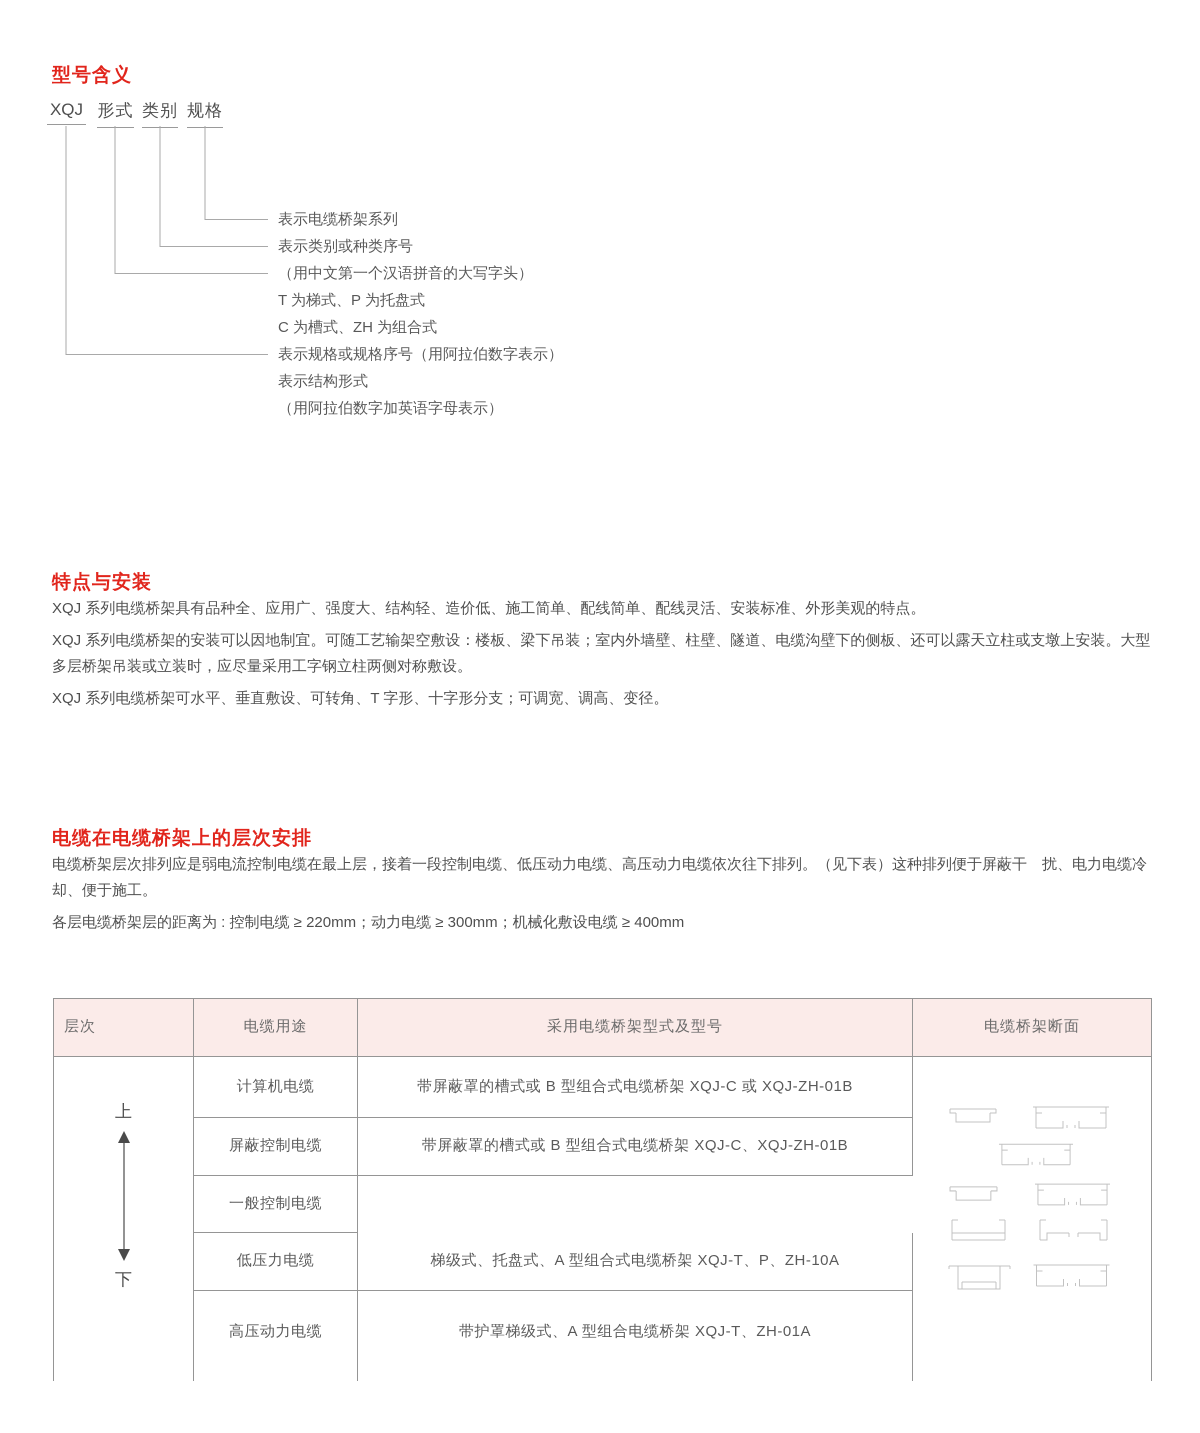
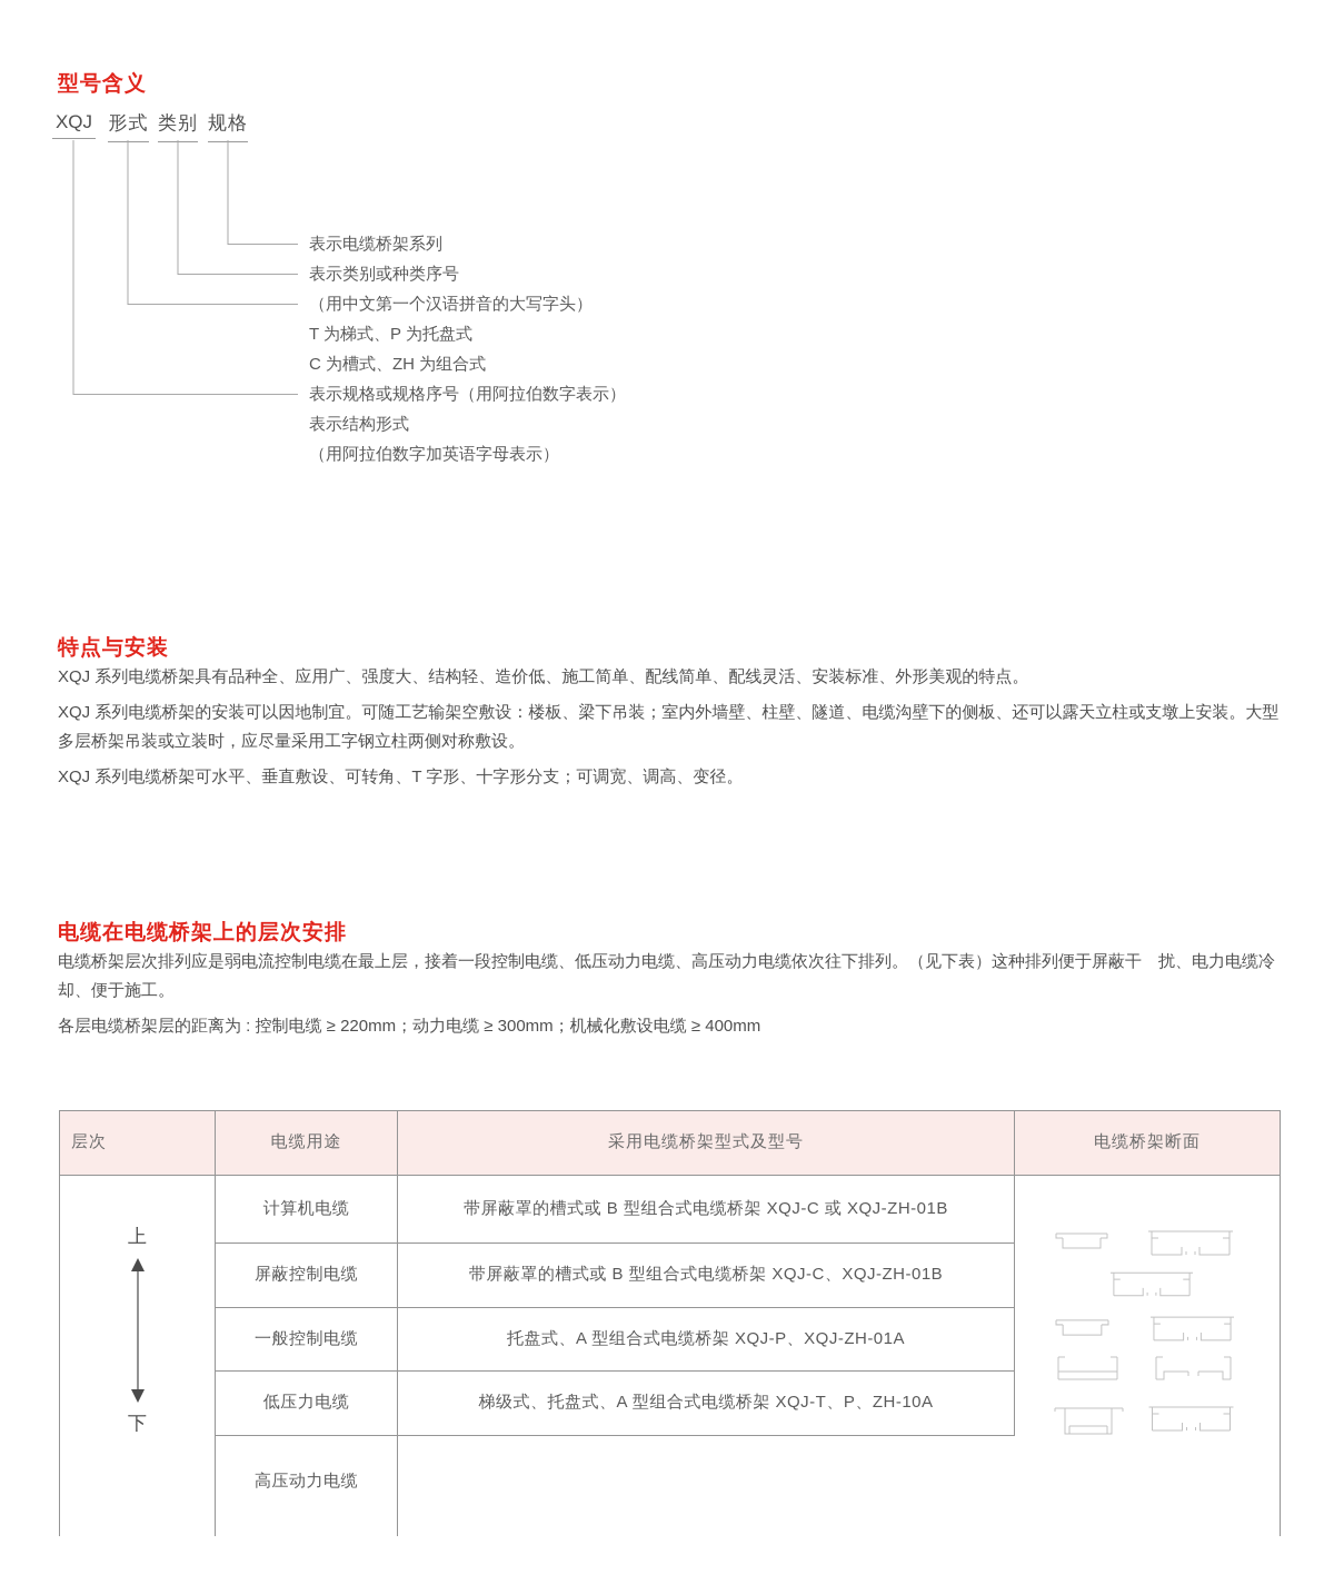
  型号含义
  XQJ
  形式
  类别
  规格
  表示电缆桥架系列
  表示类别或种类序号
  （用中文第一个汉语拼音的大写字头）
  T 为梯式、P 为托盘式
  C 为槽式、ZH 为组合式
  表示规格或规格序号（用阿拉伯数字表示）
  表示结构形式
  （用阿拉伯数字加英语字母表示）
  特点与安装
  XQJ 系列电缆桥架具有品种全、应用广、强度大、结构轻、造价低、施工简单、配线简单、配线灵活、安装标准、外形美观的特点。
  XQJ 系列电缆桥架的安装可以因地制宜。可随工艺输架空敷设：楼板、梁下吊装；室内外墙壁、柱壁、隧道、电缆沟壁下的侧板、还可以露天立柱或支墩上安装。大型多层桥架吊装或立装时，应尽量采用工字钢立柱两侧对称敷设。
  XQJ 系列电缆桥架可水平、垂直敷设、可转角、T 字形、十字形分支；可调宽、调高、变径。
  电缆在电缆桥架上的层次安排
  电缆桥架层次排列应是弱电流控制电缆在最上层，接着一段控制电缆、低压动力电缆、高压动力电缆依次往下排列。（见下表）这种排列便于屏蔽干 扰、电力电缆冷却、便于施工。
  各层电缆桥架层的距离为 : 控制电缆 ≥ 220mm；动力电缆 ≥ 300mm；机械化敷设电缆 ≥ 400mm
  层次
  电缆用途
  采用电缆桥架型式及型号
  电缆桥架断面
  上
  下
  计算机电缆
  带屏蔽罩的槽式或 B 型组合式电缆桥架 XQJ-C 或 XQJ-ZH-01B
  屏蔽控制电缆
  带屏蔽罩的槽式或 B 型组合式电缆桥架 XQJ-C、XQJ-ZH-01B
  一般控制电缆
+ 托盘式、A 型组合式电缆桥架 XQJ-P、XQJ-ZH-01A
  低压力电缆
  梯级式、托盘式、A 型组合式电缆桥架 XQJ-T、P、ZH-10A
  高压动力电缆
- 带护罩梯级式、A 型组合电缆桥架 XQJ-T、ZH-01A
